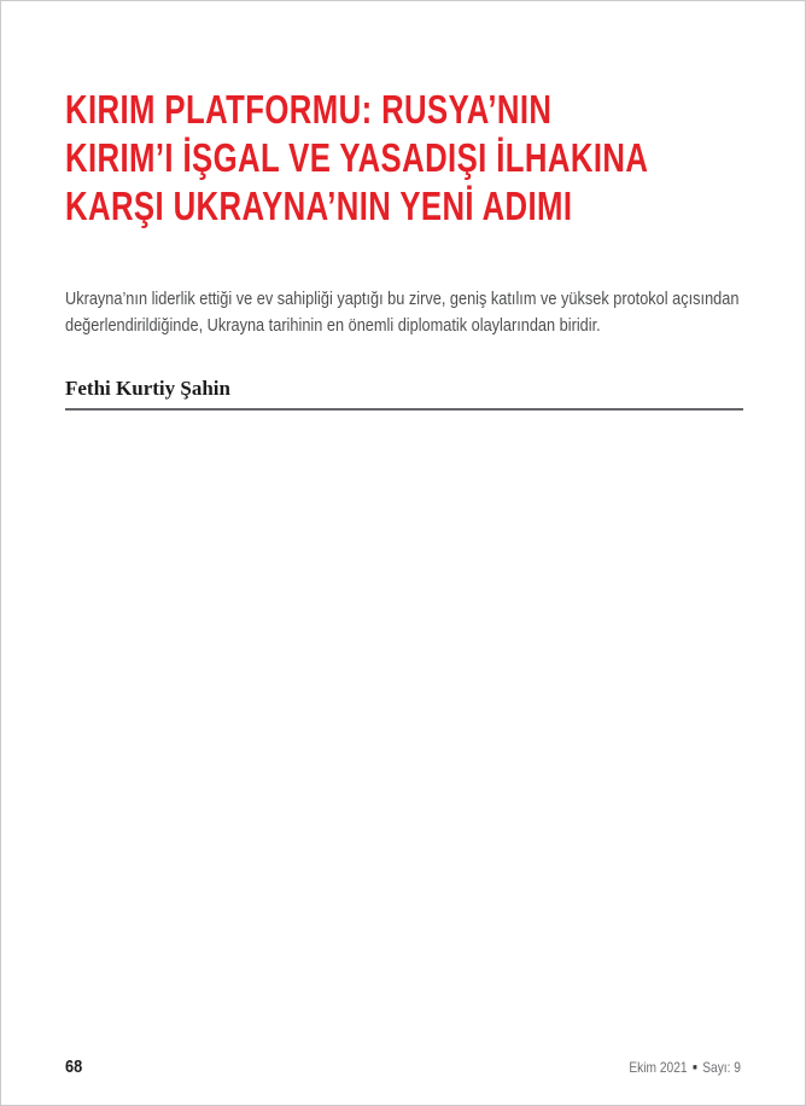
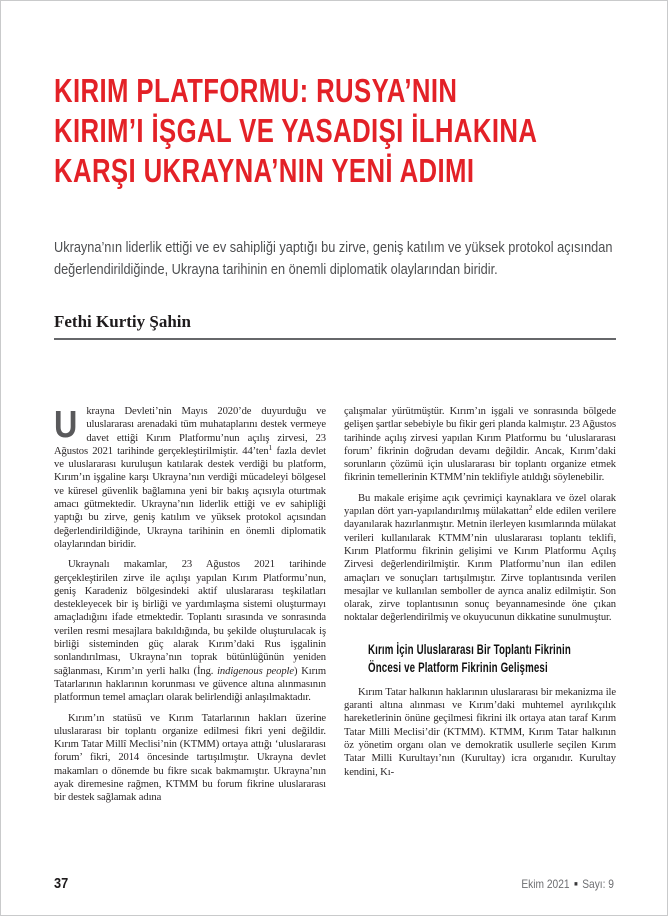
  KIRIM PLATFORMU: RUSYA’NIN
  KIRIM’I İŞGAL VE YASADIŞI İLHAKINA
  KARŞI UKRAYNA’NIN YENİ ADIMI
  Ukrayna’nın liderlik ettiği ve ev sahipliği yaptığı bu zirve, geniş katılım ve yüksek protokol açısından değerlendirildiğinde, Ukrayna tarihinin en önemli diplomatik olaylarından biridir.
  Fethi Kurtiy Şahin
+ U
+ krayna Devleti’nin Mayıs 2020’de duyurduğu ve uluslararası arenadaki tüm muhataplarını destek vermeye davet ettiği Kırım Platformu’nun açılış zirvesi, 23 Ağustos 2021 tarihinde gerçekleştirilmiştir. 44’ten1 fazla devlet ve uluslararası kuruluşun katılarak destek verdiği bu platform, Kırım’ın işgaline karşı Ukrayna’nın verdiği mücadeleyi bölgesel ve küresel güvenlik bağlamına yeni bir bakış açısıyla oturtmak amacı gütmektedir. Ukrayna’nın liderlik ettiği ve ev sahipliği yaptığı bu zirve, geniş katılım ve yüksek protokol açısından değerlendirildiğinde, Ukrayna tarihinin en önemli diplomatik olaylarından biridir.
+ Ukraynalı makamlar, 23 Ağustos 2021 tarihinde gerçekleştirilen zirve ile açılışı yapılan Kırım Platformu’nun, geniş Karadeniz bölgesindeki aktif uluslararası teşkilatları destekleyecek bir iş birliği ve yardımlaşma sistemi oluşturmayı amaçladığını ifade etmektedir. Toplantı sırasında ve sonrasında verilen resmi mesajlara bakıldığında, bu şekilde oluşturulacak iş birliği sisteminden güç alarak Kırım’daki Rus işgalinin sonlandırılması, Ukrayna’nın toprak bütünlüğünün yeniden sağlanması, Kırım’ın yerli halkı (İng. indigenous people) Kırım Tatarlarının haklarının korunması ve güvence altına alınmasının platformun temel amaçları olarak belirlendiği anlaşılmaktadır.
+ Kırım’ın statüsü ve Kırım Tatarlarının hakları üzerine uluslararası bir toplantı organize edilmesi fikri yeni değildir. Kırım Tatar Millî Meclisi’nin (KTMM) ortaya attığı ‘uluslararası forum’ fikri, 2014 öncesinde tartışılmıştır. Ukrayna devlet makamları o dönemde bu fikre sıcak bakmamıştır. Ukrayna’nın ayak diremesine rağmen, KTMM bu forum fikrine uluslararası bir destek sağlamak adına
+ çalışmalar yürütmüştür. Kırım’ın işgali ve sonrasında bölgede gelişen şartlar sebebiyle bu fikir geri planda kalmıştır. 23 Ağustos tarihinde açılış zirvesi yapılan Kırım Platformu bu ‘uluslararası forum’ fikrinin doğrudan devamı değildir. Ancak, Kırım’daki sorunların çözümü için uluslararası bir toplantı organize etmek fikrinin temellerinin KTMM’nin teklifiyle atıldığı söylenebilir.
+ Bu makale erişime açık çevrimiçi kaynaklara ve özel olarak yapılan dört yarı-yapılandırılmış mülakattan2 elde edilen verilere dayanılarak hazırlanmıştır. Metnin ilerleyen kısımlarında mülakat verileri kullanılarak KTMM’nin uluslararası toplantı teklifi, Kırım Platformu fikrinin gelişimi ve Kırım Platformu Açılış Zirvesi değerlendirilmiştir. Kırım Platformu’nun ilan edilen amaçları ve sonuçları tartışılmıştır. Zirve toplantısında verilen mesajlar ve kullanılan semboller de ayrıca analiz edilmiştir. Son olarak, zirve toplantısının sonuç beyannamesinde öne çıkan noktalar değerlendirilmiş ve okuyucunun dikkatine sunulmuştur.
+ Kırım İçin Uluslararası Bir Toplantı Fikrinin
+ Öncesi ve Platform Fikrinin Gelişmesi
+ Kırım Tatar halkının haklarının uluslararası bir mekanizma ile garanti altına alınması ve Kırım’daki muhtemel ayrılıkçılık hareketlerinin önüne geçilmesi fikrini ilk ortaya atan taraf Kırım Tatar Milli Meclisi’dir (KTMM). KTMM, Kırım Tatar halkının öz yönetim organı olan ve demokratik usullerle seçilen Kırım Tatar Milli Kurultayı’nın (Kurultay) icra organıdır. Kurultay kendini, Kı-
- 68
+ 37
  Ekim 2021 Sayı: 9
